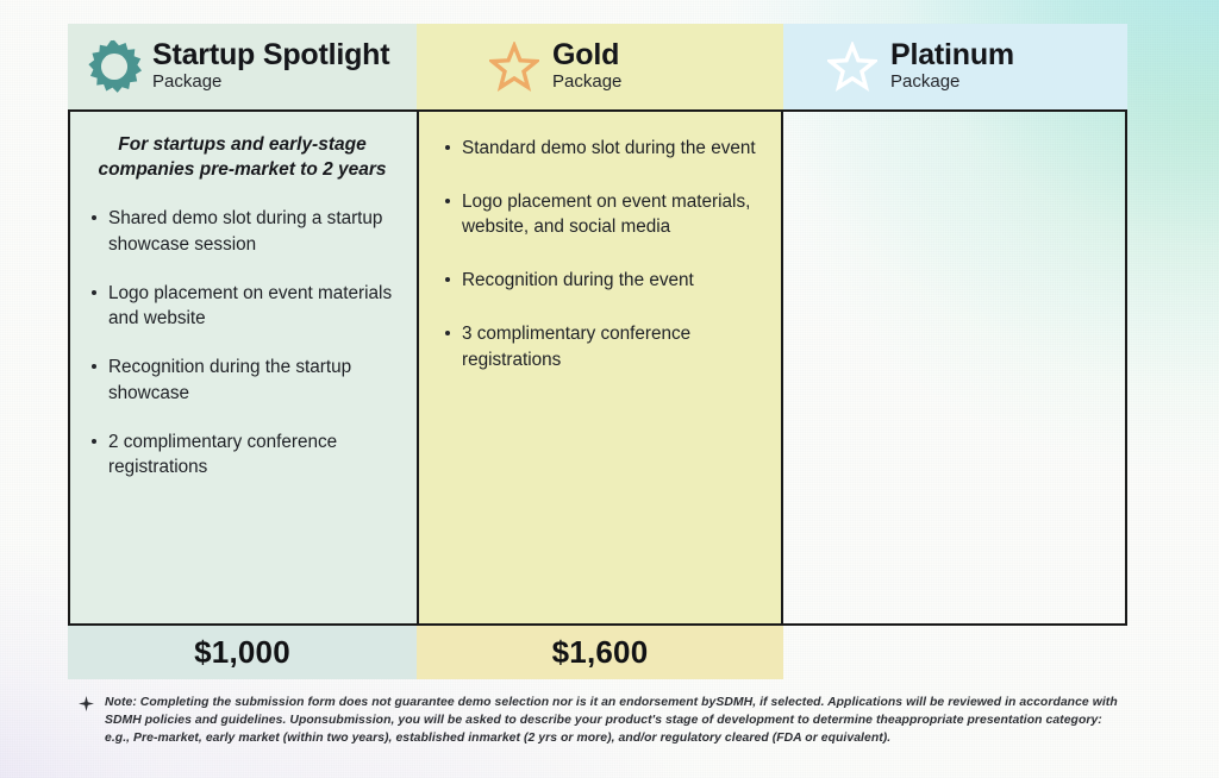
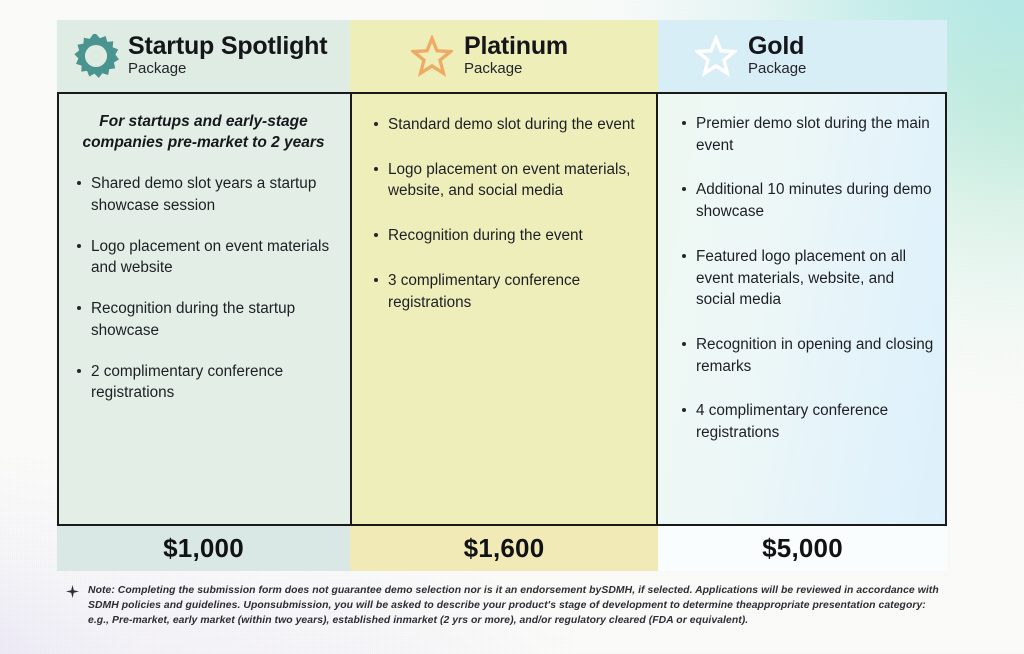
  Startup Spotlight
  Package
- Gold
+ Platinum
  Package
- Platinum
+ Gold
  Package
  For startups and early-stage companies pre-market to 2 years
- Shared demo slot during a startup showcase session
+ Shared demo slot years a startup showcase session
  Logo placement on event materials and website
  Recognition during the startup showcase
  2 complimentary conference registrations
  Standard demo slot during the event
  Logo placement on event materials, website, and social media
  Recognition during the event
  3 complimentary conference registrations
+ Premier demo slot during the main event
+ Additional 10 minutes during demo showcase
+ Featured logo placement on all event materials, website, and social media
+ Recognition in opening and closing remarks
+ 4 complimentary conference registrations
  $1,000
  $1,600
+ $5,000
  Note: Completing the submission form does not guarantee demo selection nor is it an endorsement bySDMH, if selected. Applications will be reviewed in accordance with SDMH policies and guidelines. Uponsubmission, you will be asked to describe your product's stage of development to determine theappropriate presentation category: e.g., Pre-market, early market (within two years), established inmarket (2 yrs or more), and/or regulatory cleared (FDA or equivalent).
